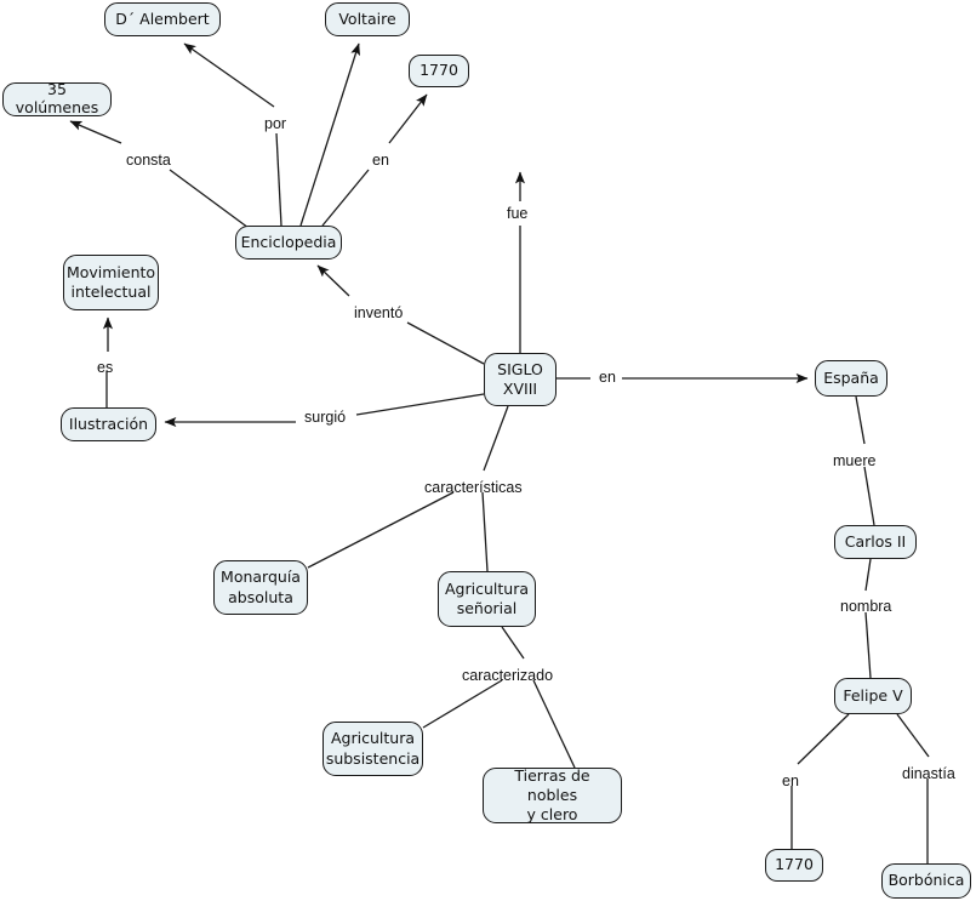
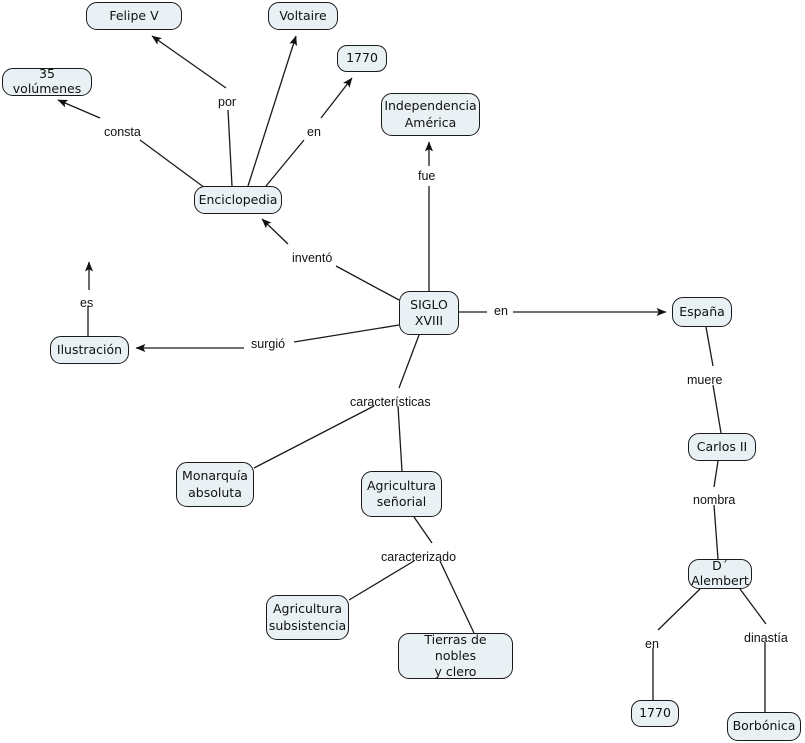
- D´ Alembert
+ Felipe V
  Voltaire
  1770
  35 volúmenes
+ Independencia
+ América
  Enciclopedia
- Movimiento
- intelectual
  SIGLO
  XVIII
  España
  Ilustración
  Carlos II
  Monarquía
  absoluta
  Agricultura
  señorial
- Felipe V
+ D´ Alembert
  Agricultura
  subsistencia
  Tierras de nobles
  y clero
  1770
  Borbónica
  consta
  por
  en
  fue
  inventó
  es
  en
  surgió
  muere
  características
  nombra
  caracterizado
  en
  dinastía
